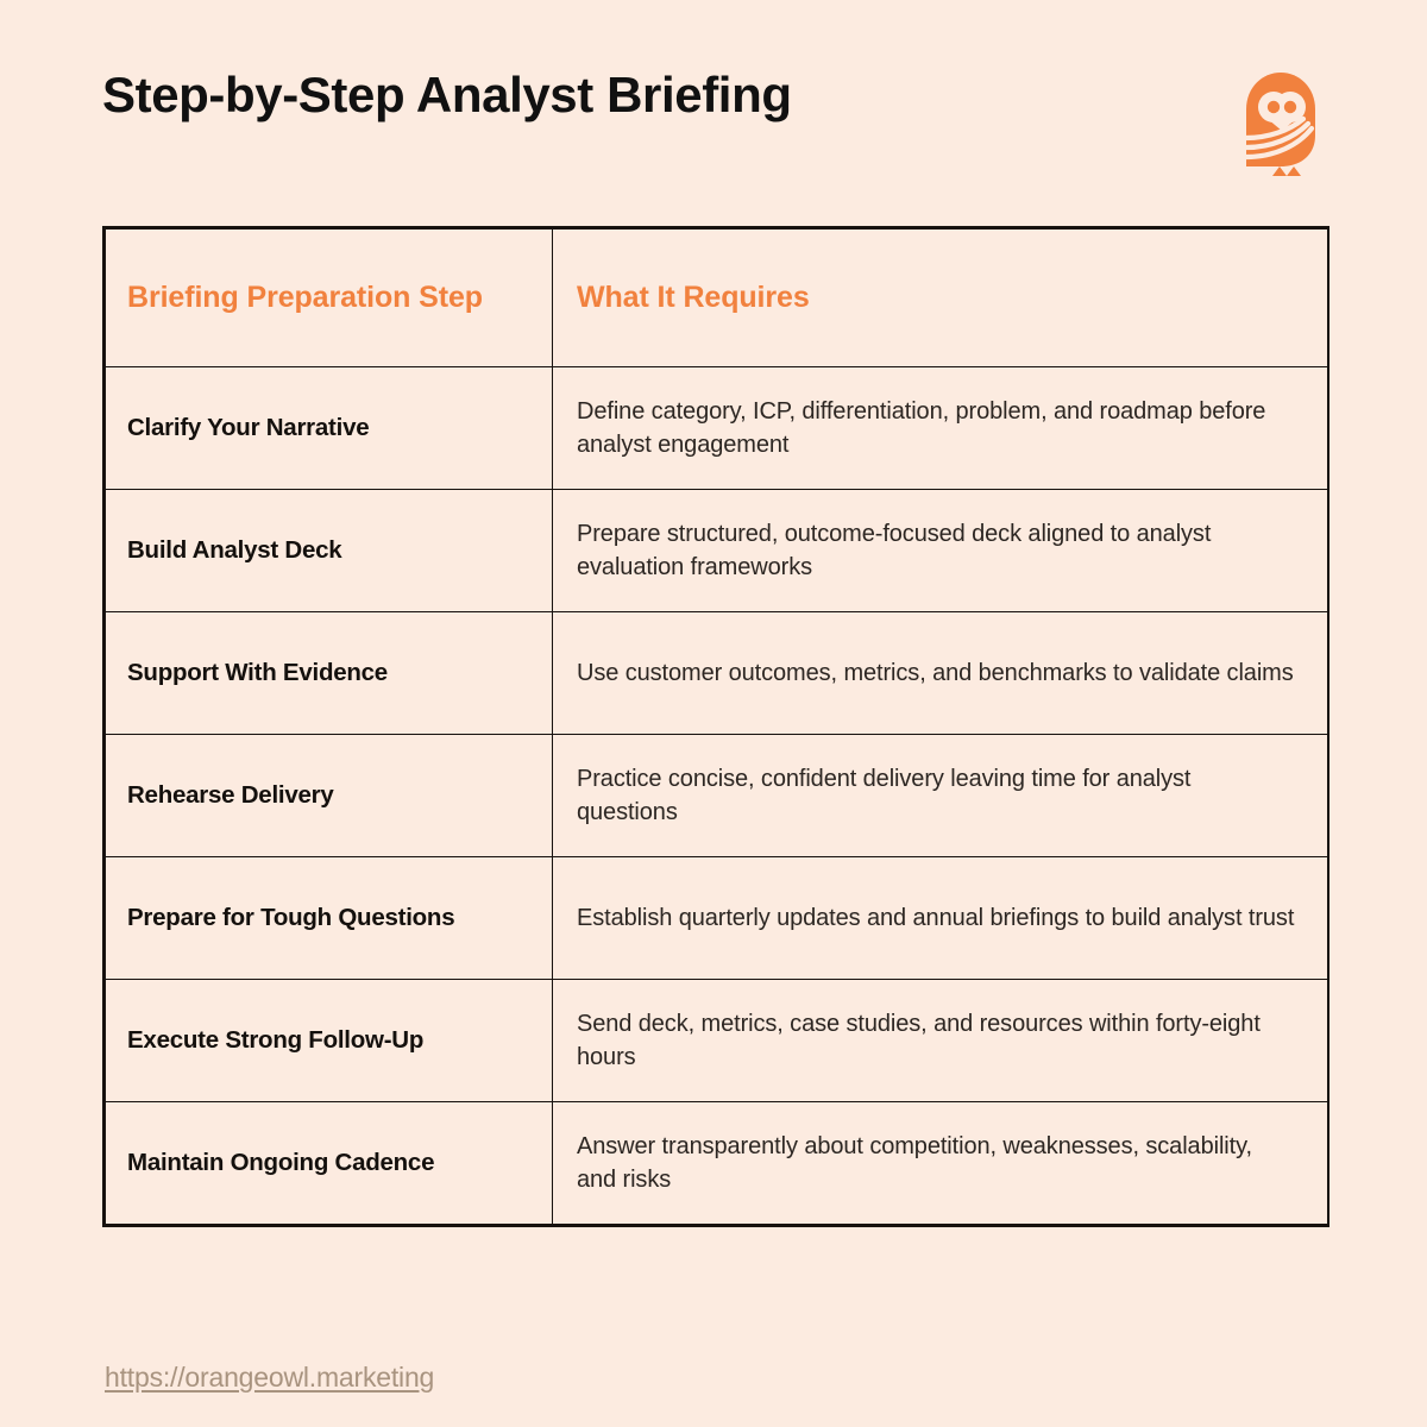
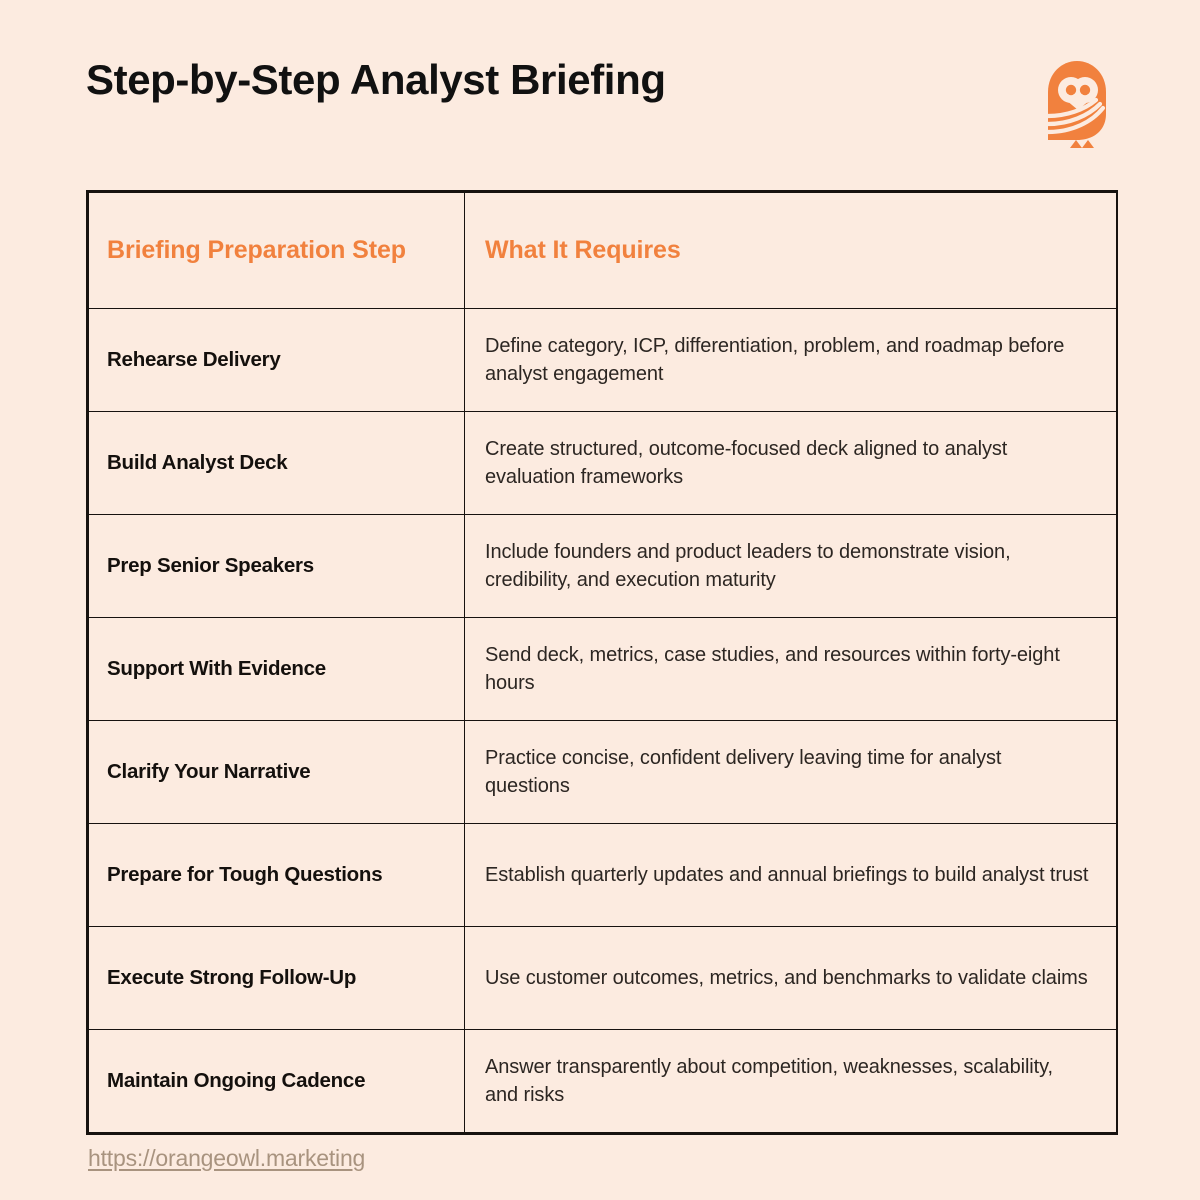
  Step-by-Step Analyst Briefing
  Briefing Preparation Step	What It Requires
- Clarify Your Narrative	Define category, ICP, differentiation, problem, and roadmap before analyst engagement
+ Rehearse Delivery	Define category, ICP, differentiation, problem, and roadmap before analyst engagement
- Build Analyst Deck	Prepare structured, outcome-focused deck aligned to analyst evaluation frameworks
+ Build Analyst Deck	Create structured, outcome-focused deck aligned to analyst evaluation frameworks
+ Prep Senior Speakers	Include founders and product leaders to demonstrate vision, credibility, and execution maturity
- Support With Evidence	Use customer outcomes, metrics, and benchmarks to validate claims
+ Support With Evidence	Send deck, metrics, case studies, and resources within forty-eight hours
- Rehearse Delivery	Practice concise, confident delivery leaving time for analyst questions
+ Clarify Your Narrative	Practice concise, confident delivery leaving time for analyst questions
  Prepare for Tough Questions	Establish quarterly updates and annual briefings to build analyst trust
- Execute Strong Follow-Up	Send deck, metrics, case studies, and resources within forty-eight hours
+ Execute Strong Follow-Up	Use customer outcomes, metrics, and benchmarks to validate claims
  Maintain Ongoing Cadence	Answer transparently about competition, weaknesses, scalability, and risks
  https://orangeowl.marketing
